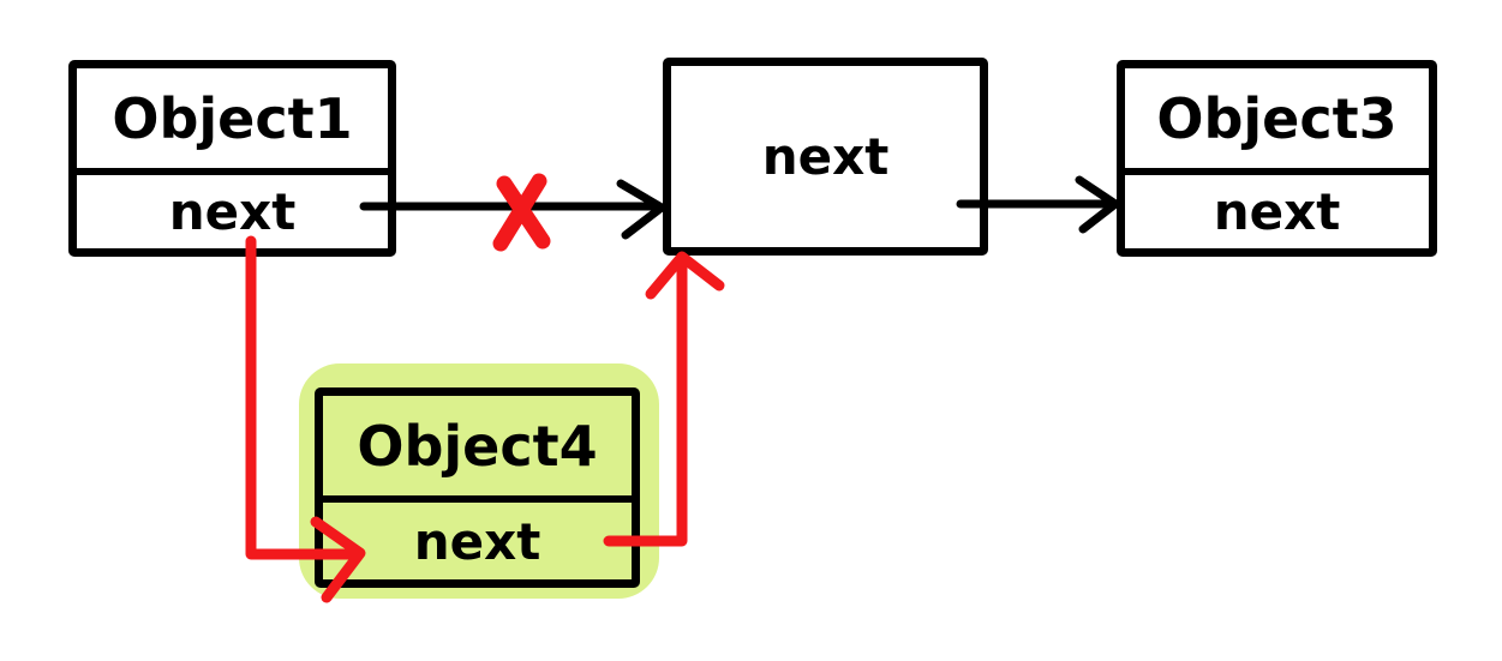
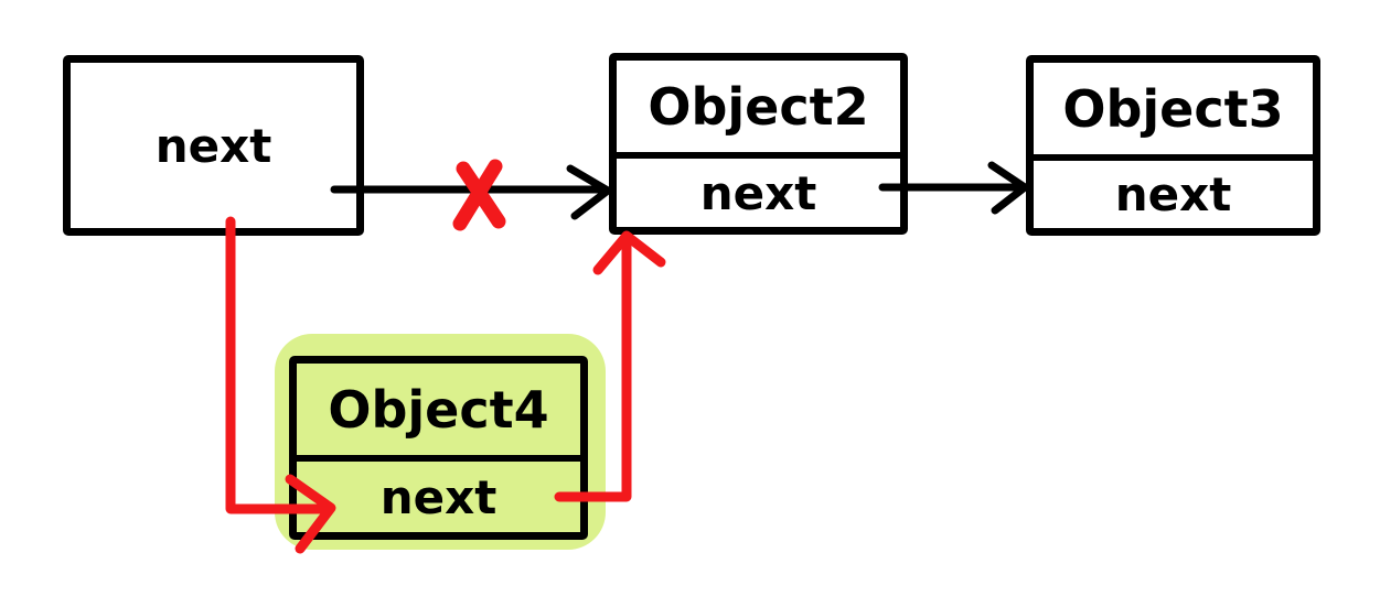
- Object1
  next
+ Object2
  next
  Object3
  next
  Object4
  next
